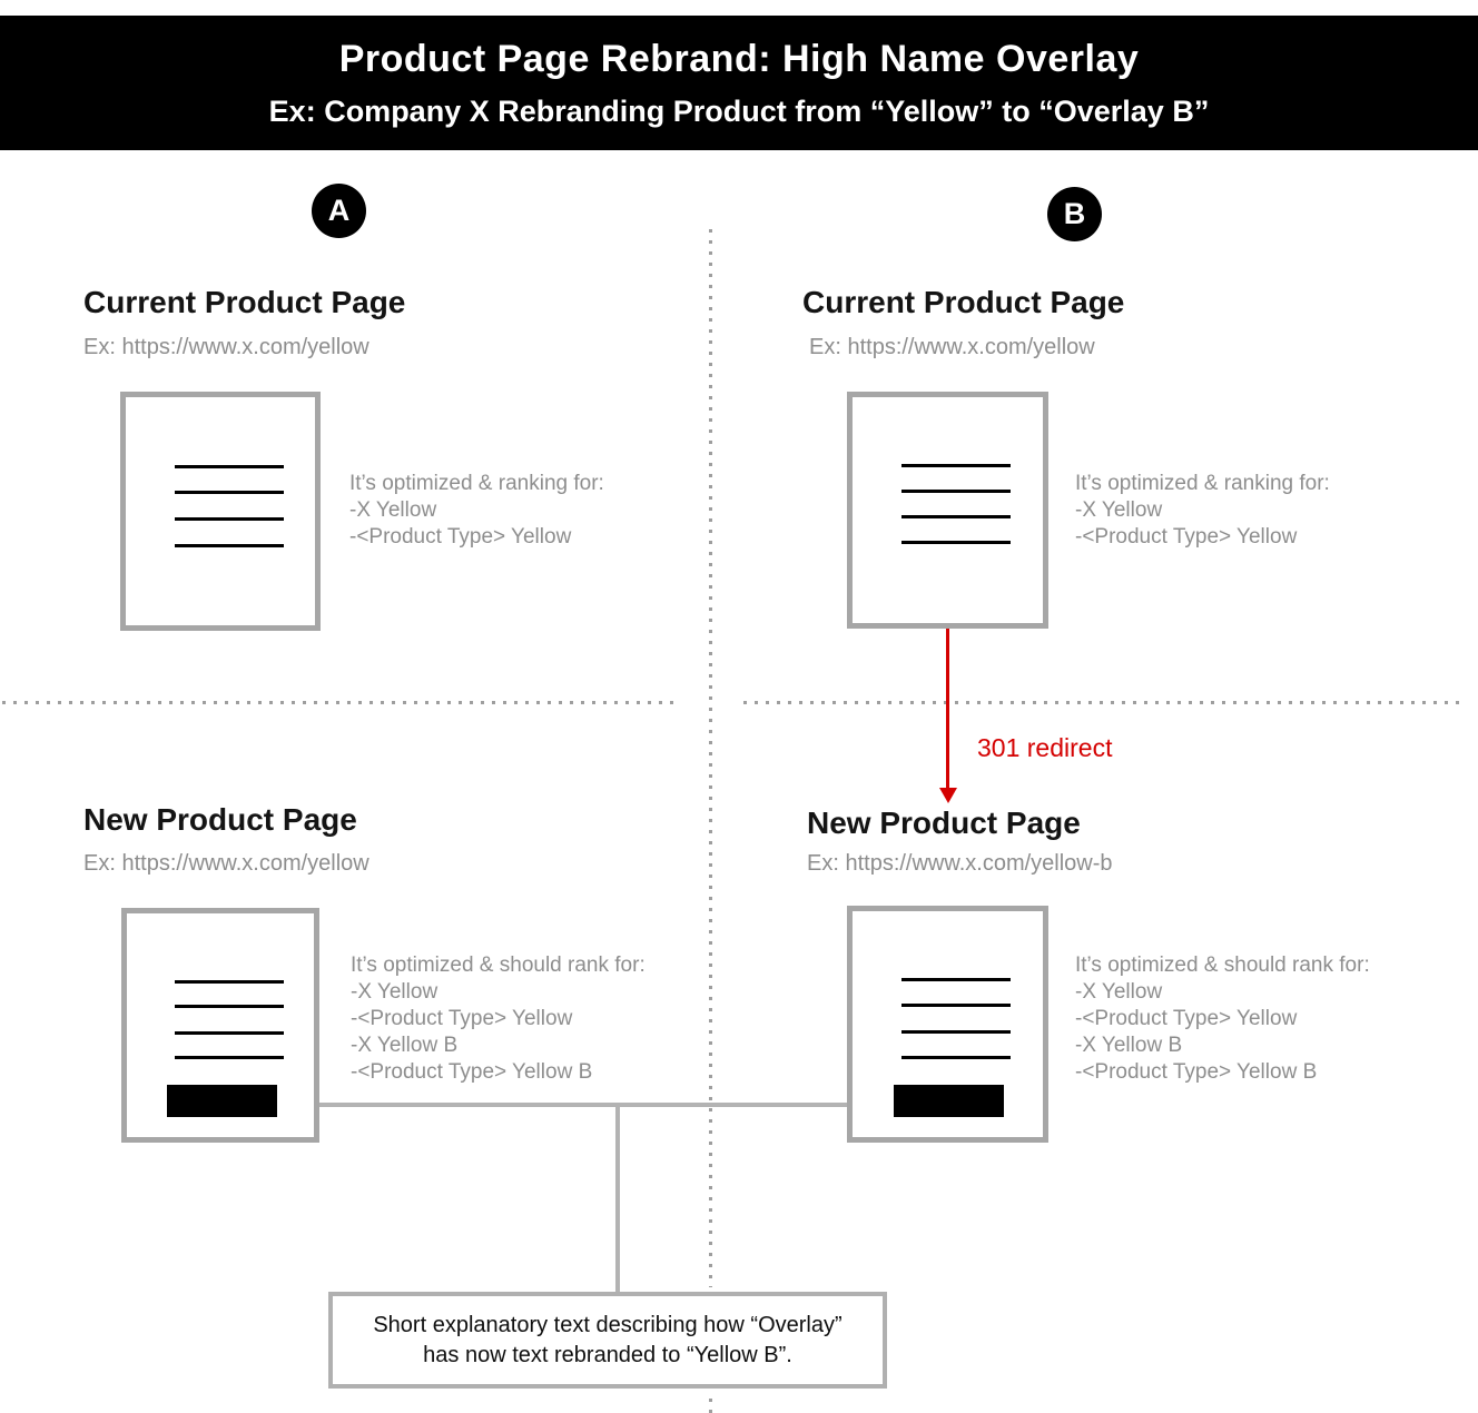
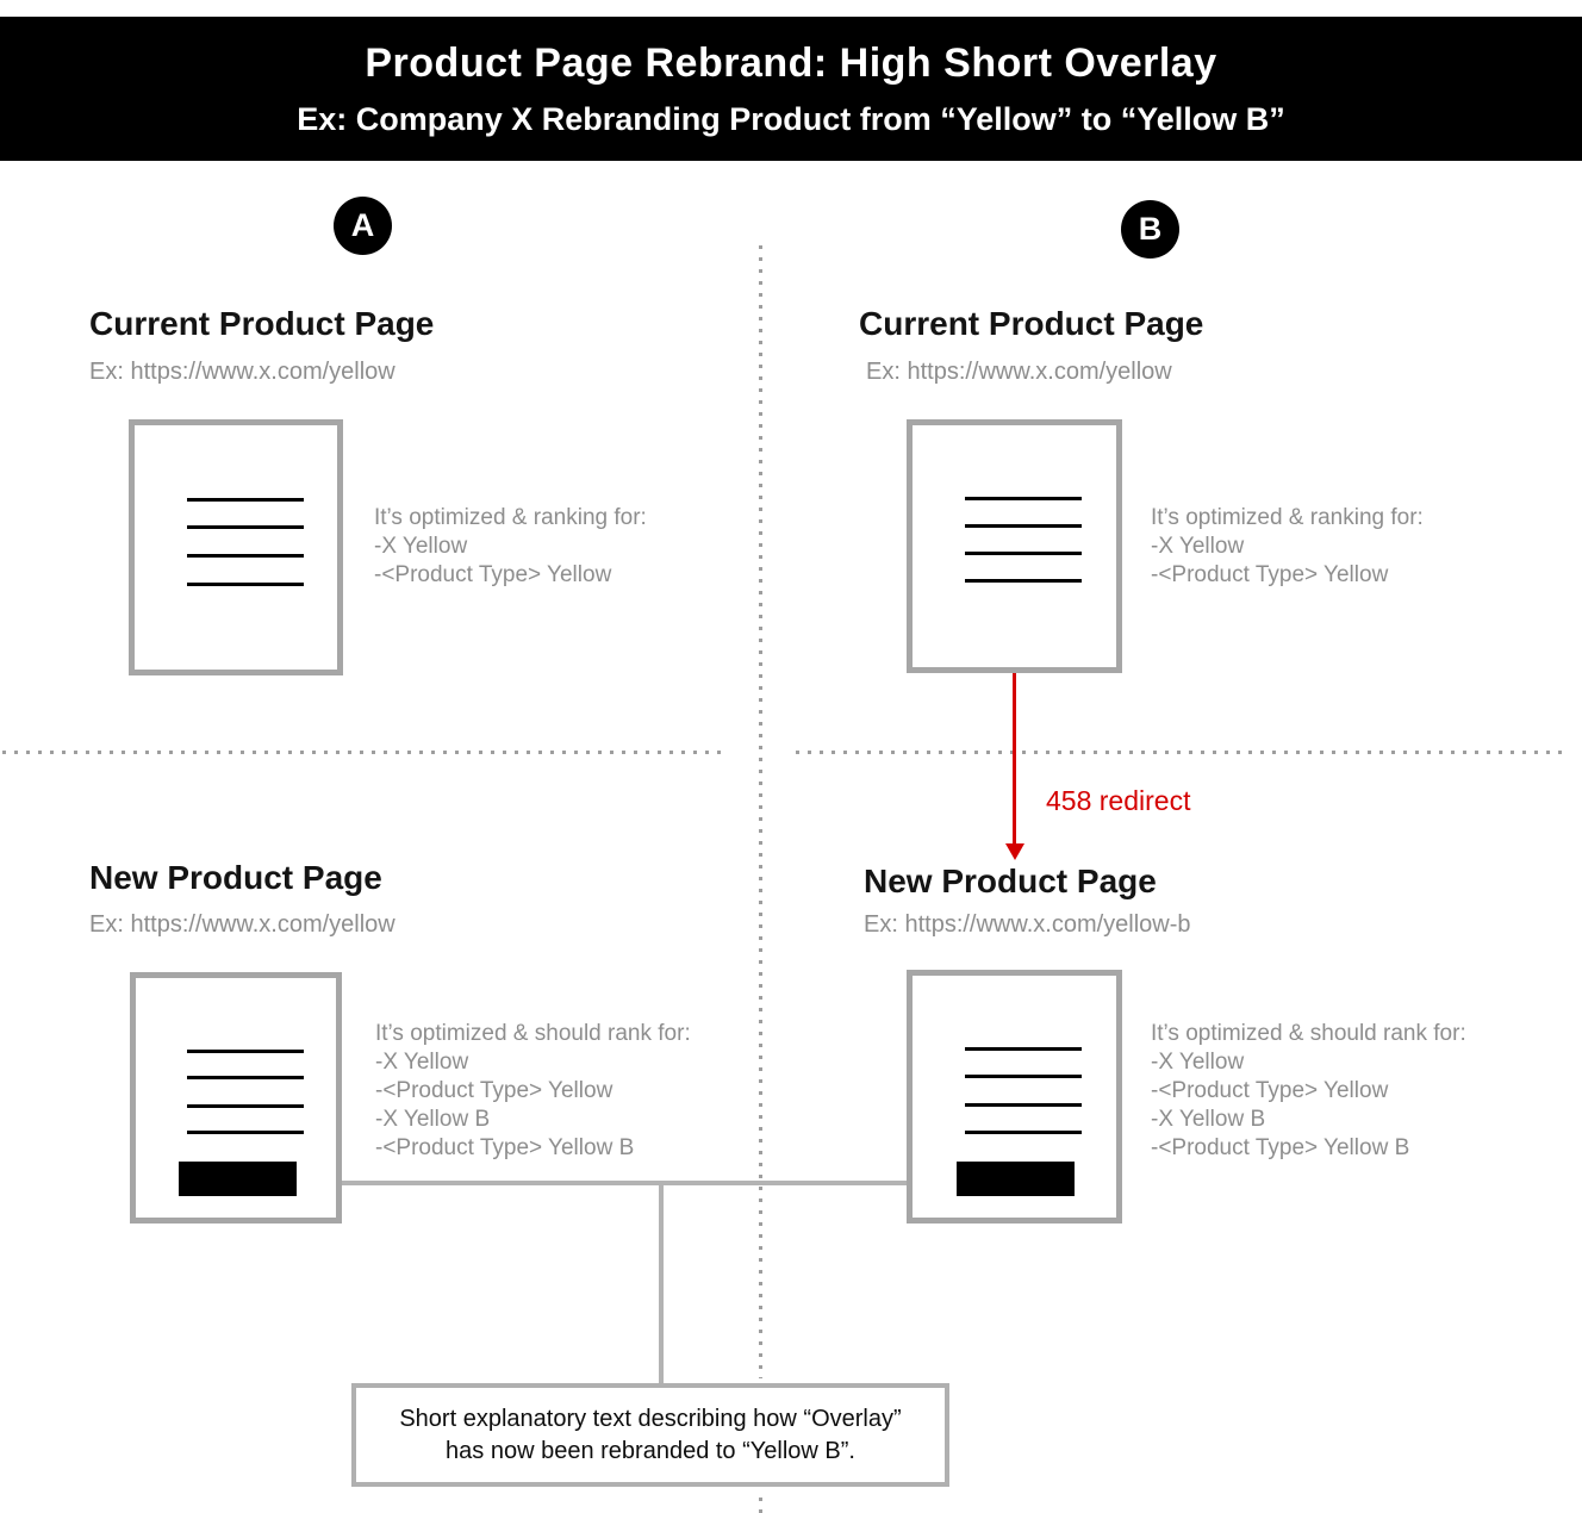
- Product Page Rebrand: High Name Overlay
+ Product Page Rebrand: High Short Overlay
- Ex: Company X Rebranding Product from “Yellow” to “Overlay B”
+ Ex: Company X Rebranding Product from “Yellow” to “Yellow B”
  A
  B
  Current Product Page
  Ex: https://www.x.com/yellow
  It’s optimized & ranking for:
  -X Yellow
  -<Product Type> Yellow
  Current Product Page
  Ex: https://www.x.com/yellow
  It’s optimized & ranking for:
  -X Yellow
  -<Product Type> Yellow
- 301 redirect
+ 458 redirect
  New Product Page
  Ex: https://www.x.com/yellow
  It’s optimized & should rank for:
  -X Yellow
  -<Product Type> Yellow
  -X Yellow B
  -<Product Type> Yellow B
  New Product Page
  Ex: https://www.x.com/yellow-b
  It’s optimized & should rank for:
  -X Yellow
  -<Product Type> Yellow
  -X Yellow B
  -<Product Type> Yellow B
  Short explanatory text describing how “Overlay”
- has now text rebranded to “Yellow B”.
+ has now been rebranded to “Yellow B”.
